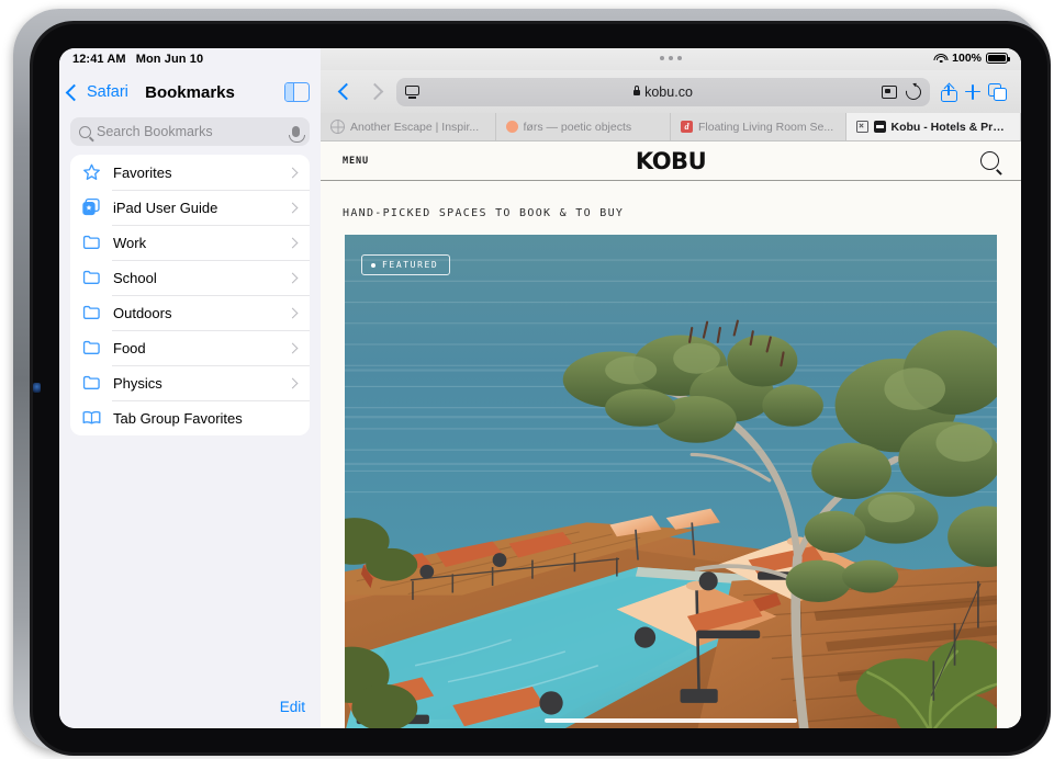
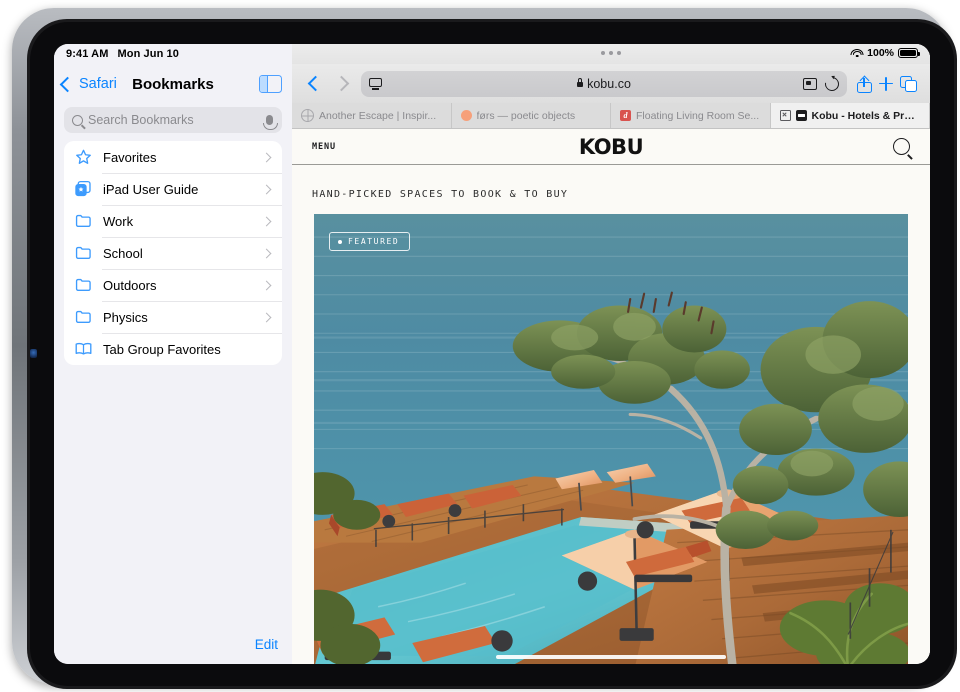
- 12:41 AM
+ 9:41 AM
  Mon Jun 10
  Safari
  Bookmarks
  Search Bookmarks
  Favorites
  iPad User Guide
  Work
  School
  Outdoors
- Food
  Physics
  Tab Group Favorites
  Edit
  100%
  kobu.co
  Another Escape | Inspir...
  førs — poetic objects
  d
  Floating Living Room Se...
  Kobu - Hotels & Prop
  MENU
  KOBU
  HAND-PICKED SPACES TO BOOK & TO BUY
  FEATURED
